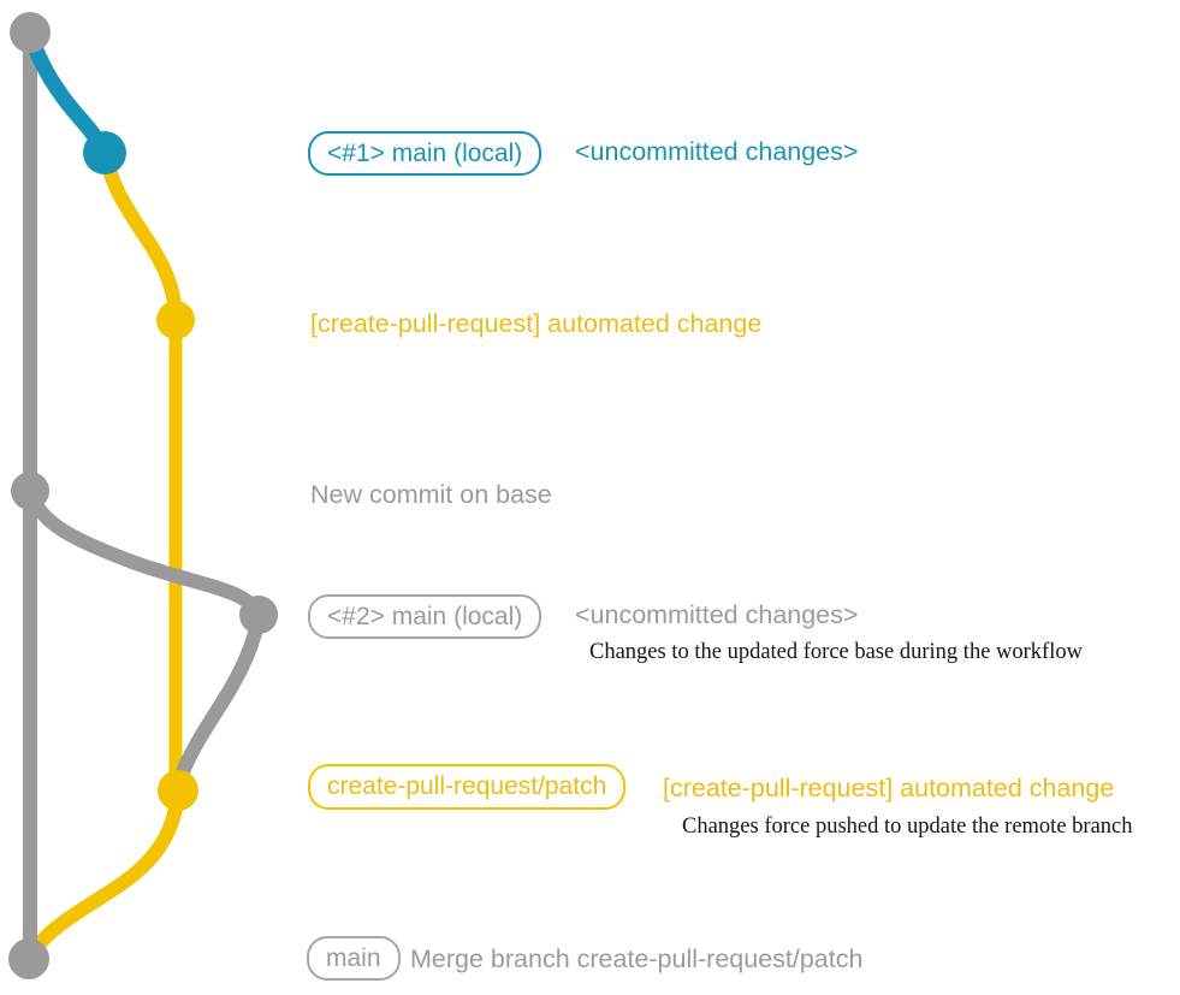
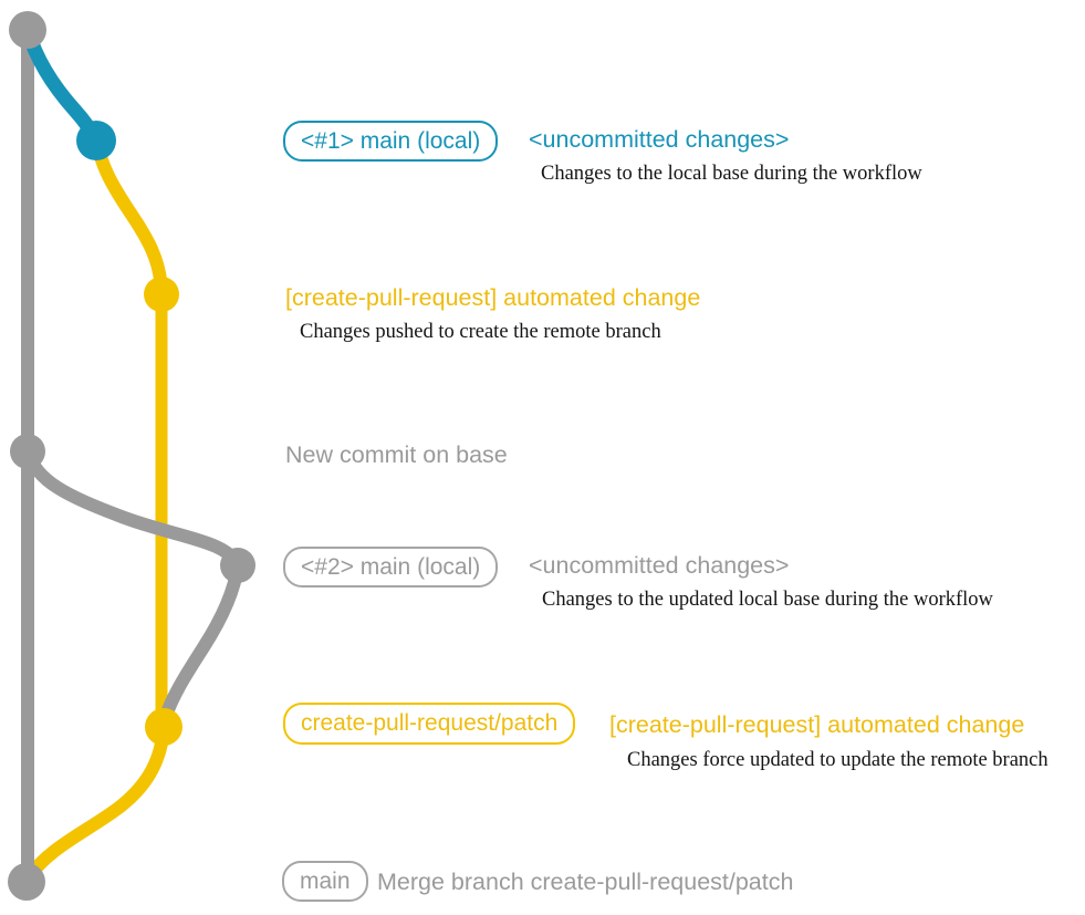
  <#1> main (local)
  <uncommitted changes>
+ Changes to the local base during the workflow
  [create-pull-request] automated change
+ Changes pushed to create the remote branch
  New commit on base
  <#2> main (local)
  <uncommitted changes>
- Changes to the updated force base during the workflow
+ Changes to the updated local base during the workflow
  create-pull-request/patch
  [create-pull-request] automated change
- Changes force pushed to update the remote branch
+ Changes force updated to update the remote branch
  main
  Merge branch create-pull-request/patch
